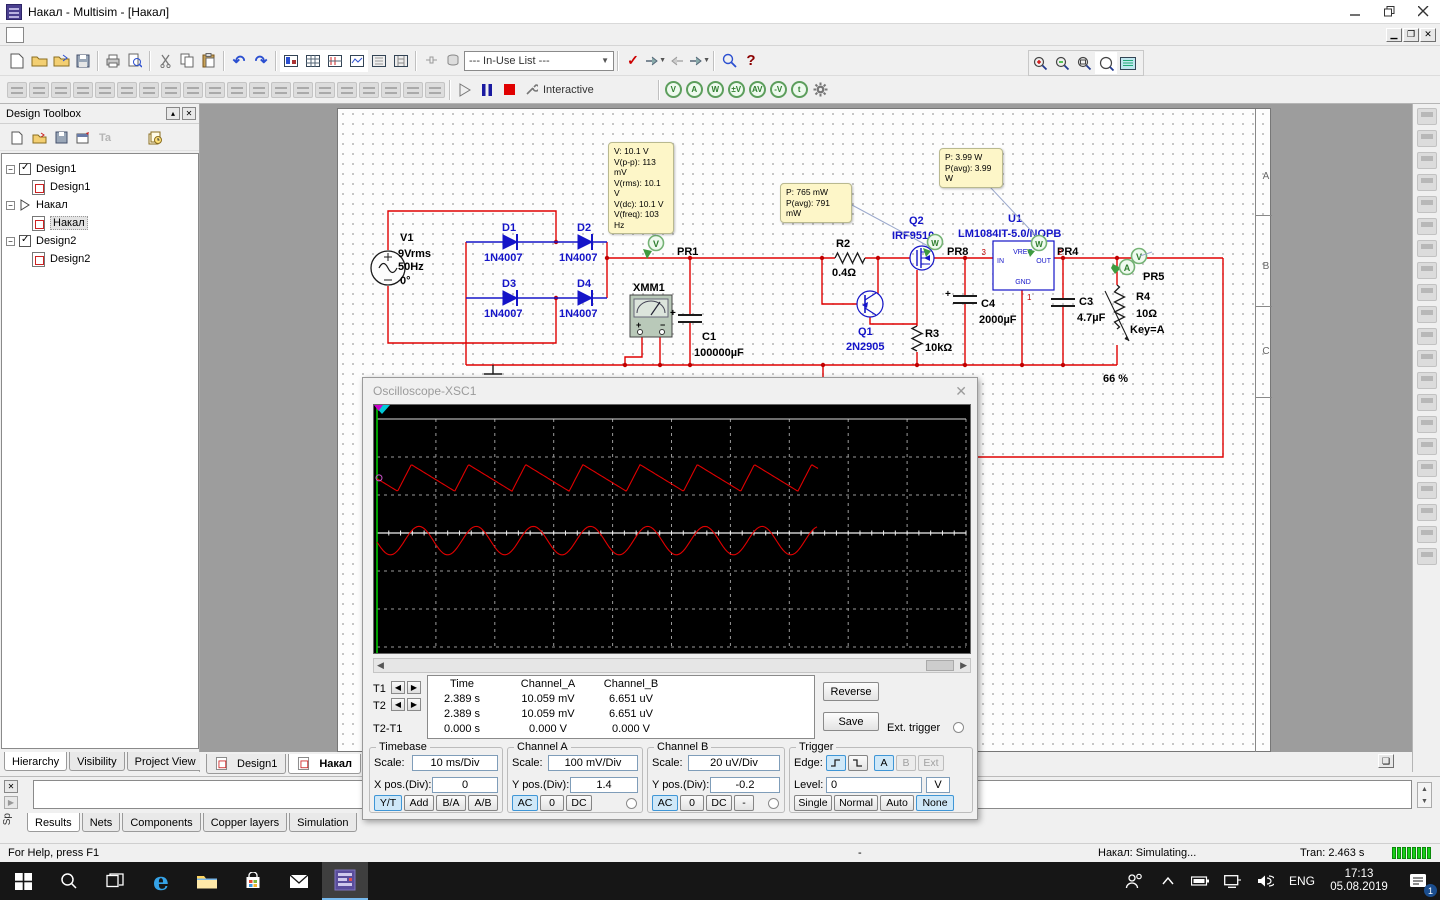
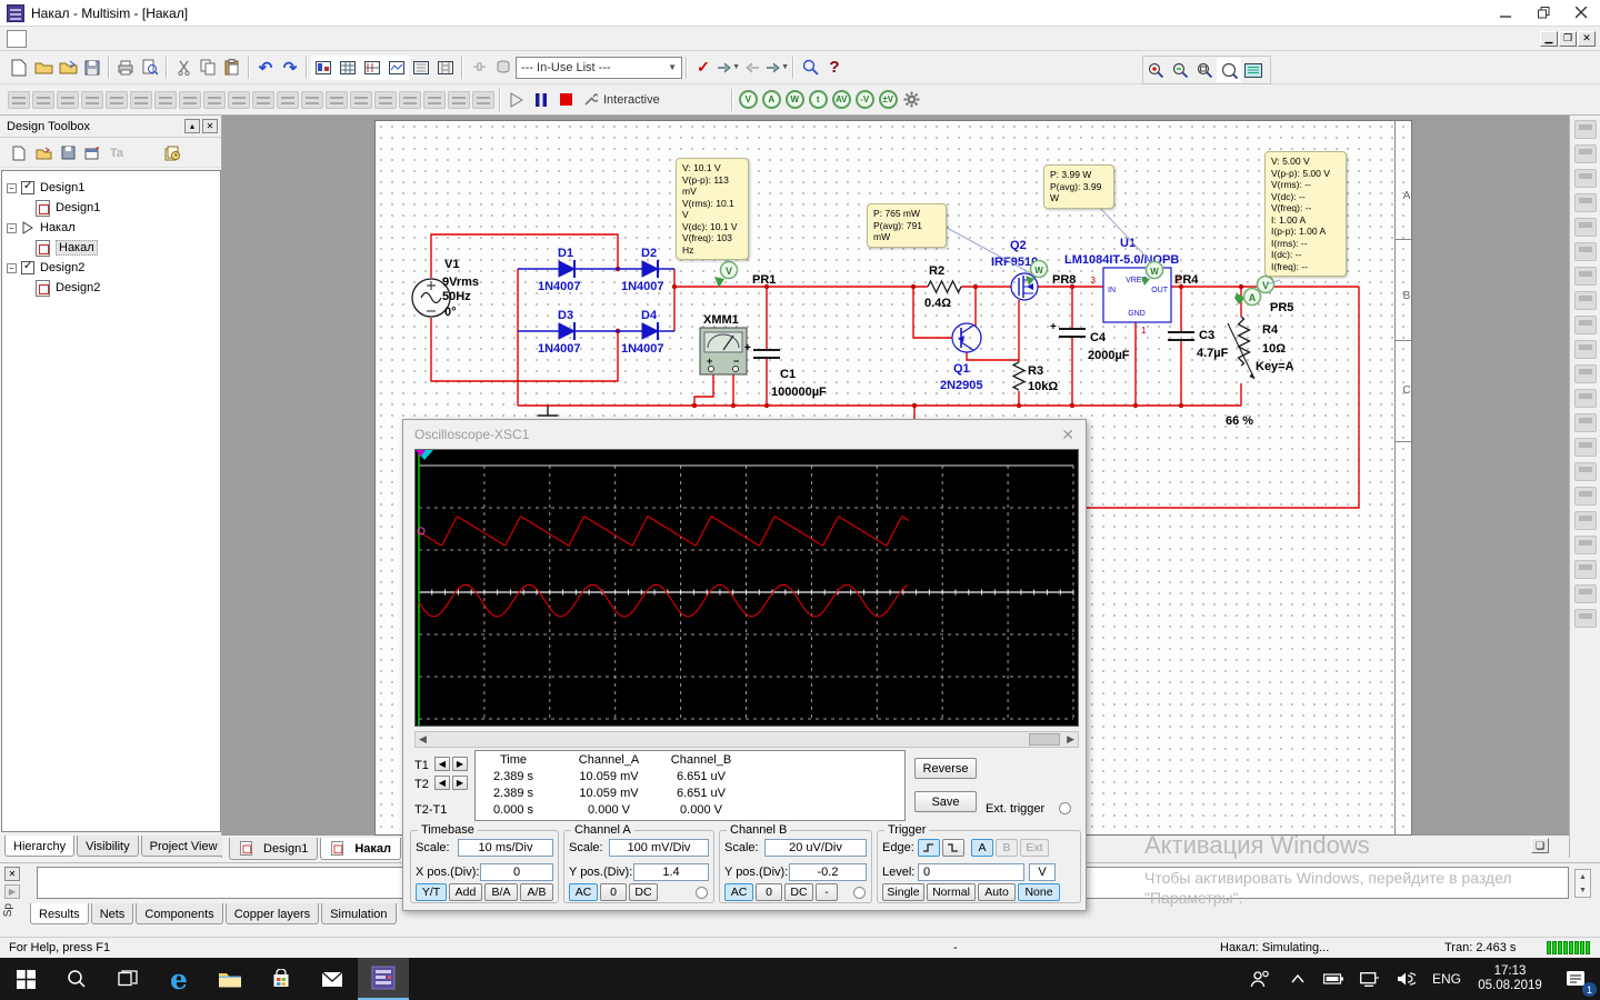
  Накал - Multisim - [Накал]
  ▁
  ❐
  ✕
  ↶
  ↷
  --- In-Use List ---
  ▼
  ✓
  ?
  Interactive
  V
  A
  W
- ±V
+ t
  AV
  -V
- t
+ ±V
  Design Toolbox
  ▴
  ✕
  Ta
  −
  Design1
  Design1
  −
  Накал
  Накал
  −
  Design2
  Design2
  Hierarchy
  Visibility
  Project View
  A
  B
  C
  V1
  9Vrms
  50Hz
  0°
  D1
  D2
  1N4007
  1N4007
  D3
  D4
  1N4007
  1N4007
  +
  −
  XMM1
  +
  C1
  100000µF
  PR1
  PR8
  PR4
  PR5
  R2
  0.4Ω
  Q1
  2N2905
  Q2
  IRF951
  R3
  10kΩ
  +
  C4
  2000µF
  3
  2
  1
  U1
  LM1084IT-5.0/OPB
  C3
  4.7µF
  R4
  10Ω
  Key=A
  66 %
  V
  W
  W
  A
  V
  V: 10.1 V
  V(p-p): 113 mV
  V(rms): 10.1 V
  V(dc): 10.1 V
  V(freq): 103 Hz
  P: 765 mW
  P(avg): 791 mW
  P: 3.99 W
  P(avg): 3.99 W
+ V: 5.00 V
+ V(p-p): 5.00 V
+ V(rms): --
+ V(dc): --
+ V(freq): --
+ I: 1.00 A
+ I(p-p): 1.00 A
+ I(rms): --
+ I(dc): --
+ I(freq): --
  Design1
  Накал
  ❏
  ✕
  ▶
  Results
  Nets
  Components
  Copper layers
  Simulation
  Oscilloscope-XSC1
  ✕
  ◀
  ▶
  T1
  ◀
  ▶
  T2
  ◀
  ▶
  T2-T1
  Time
  Channel_A
  Channel_B
  2.389 s
  10.059 mV
  6.651 uV
  2.389 s
  10.059 mV
  6.651 uV
  0.000 s
  0.000 V
  0.000 V
  Reverse
  Save
  Ext. trigger
  Timebase
  Scale:
  10 ms/Div
  X pos.(Div):
  0
  Y/T
  Add
  B/A
  A/B
  Channel A
  Scale:
  100 mV/Div
  Y pos.(Div):
  1.4
  AC
  0
  DC
  Channel B
  Scale:
  20 uV/Div
  Y pos.(Div):
  -0.2
  AC
  0
  DC
  -
  Trigger
  Edge:
  A
  B
  Ext
  Level:
  0
  V
  Single
  Normal
  Auto
  None
+ Активация Windows
+ Чтобы активировать Windows, перейдите в раздел
+ "Параметры".
  For Help, press F1
  -
  Накал: Simulating...
  Tran: 2.463 s
  e
  ENG
  17:13
  05.08.2019
  1
